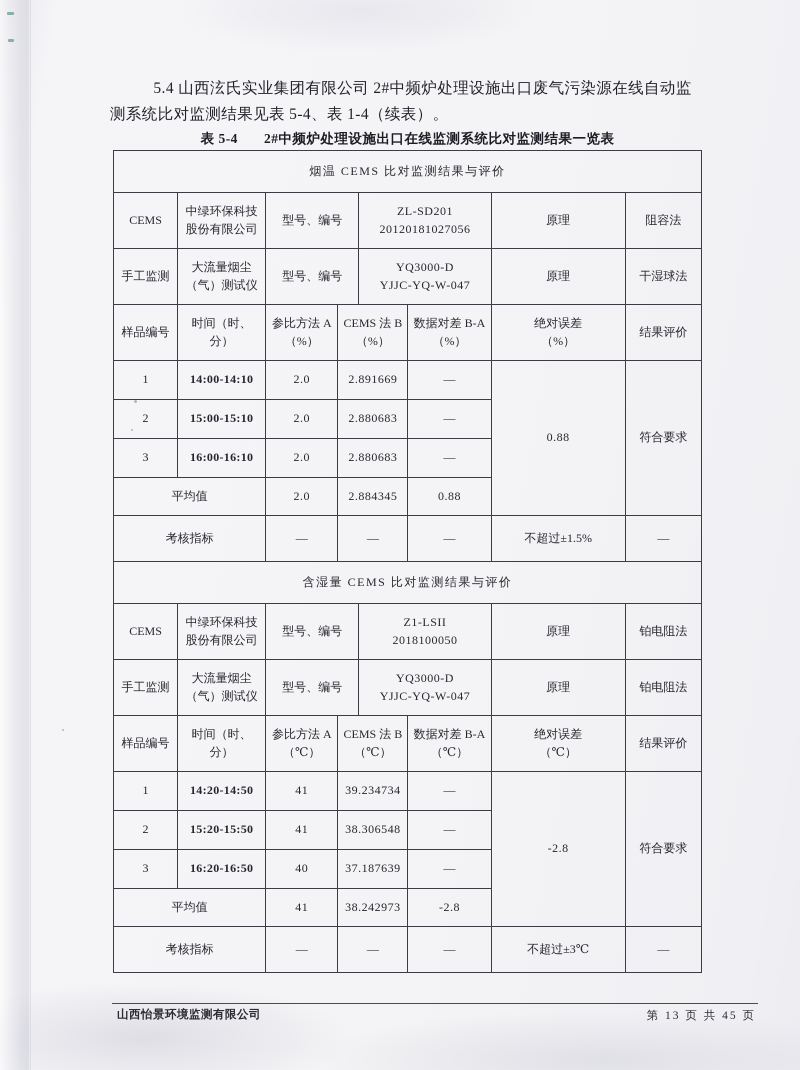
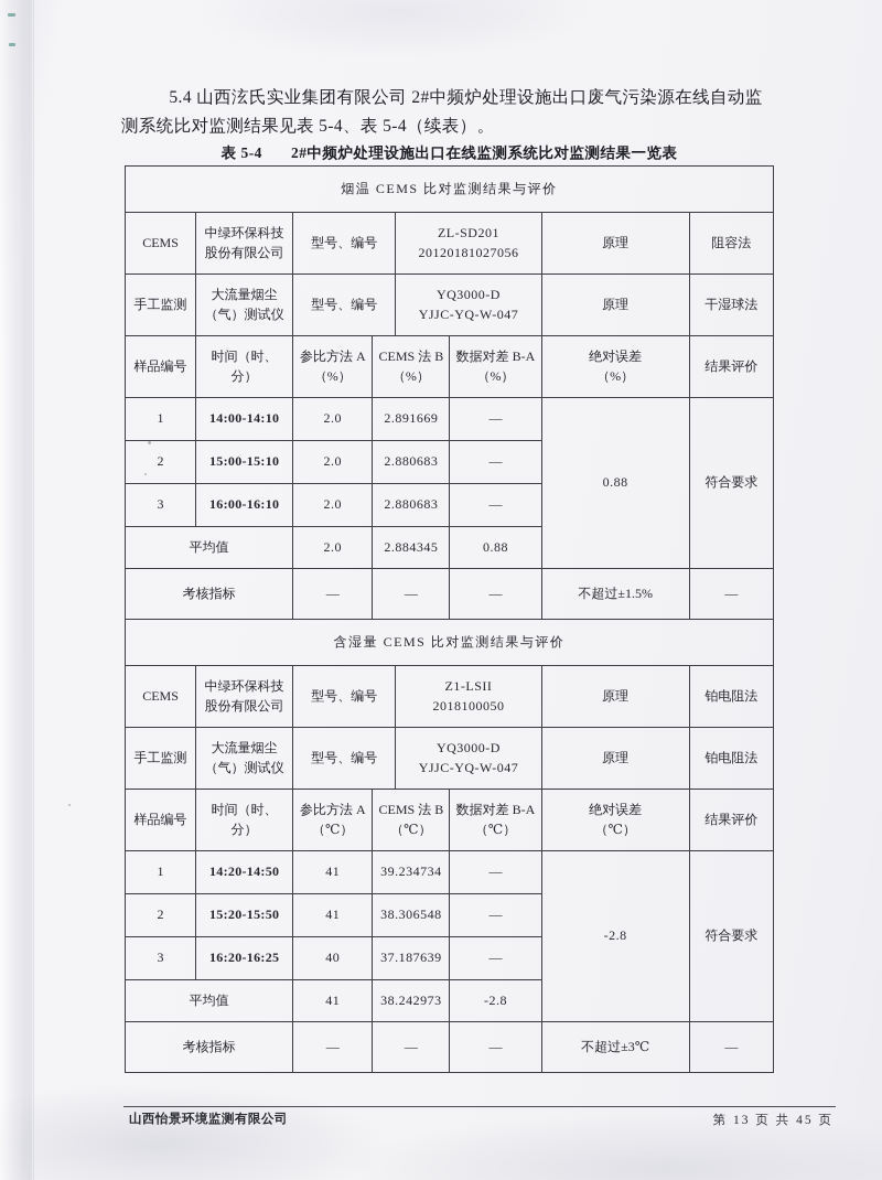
  5.4 山西泫氏实业集团有限公司 2#中频炉处理设施出口废气污染源在线自动监
- 测系统比对监测结果见表 5-4、表 1-4（续表）。
+ 测系统比对监测结果见表 5-4、表 5-4（续表）。
  表 5-4
  2#中频炉处理设施出口在线监测系统比对监测结果一览表
  烟温 CEMS 比对监测结果与评价
  CEMS	中绿环保科技股份有限公司	型号、编号	ZL-SD20120120181027056	原理	阻容法
  手工监测	大流量烟尘（气）测试仪	型号、编号	YQ3000-DYJJC-YQ-W-047	原理	干湿球法
  样品编号	时间（时、分）	参比方法 A（%）	CEMS 法 B（%）	数据对差 B-A（%）	绝对误差（%）	结果评价
  1	14:00-14:10	2.0	2.891669	—	0.88	符合要求
  2	15:00-15:10	2.0	2.880683	—
  3	16:00-16:10	2.0	2.880683	—
  平均值	2.0	2.884345	0.88
  考核指标	—	—	—	不超过±1.5%	—
  含湿量 CEMS 比对监测结果与评价
  CEMS	中绿环保科技股份有限公司	型号、编号	Z1-LSII2018100050	原理	铂电阻法
  手工监测	大流量烟尘（气）测试仪	型号、编号	YQ3000-DYJJC-YQ-W-047	原理	铂电阻法
  样品编号	时间（时、分）	参比方法 A（℃）	CEMS 法 B（℃）	数据对差 B-A（℃）	绝对误差（℃）	结果评价
  1	14:20-14:50	41	39.234734	—	-2.8	符合要求
  2	15:20-15:50	41	38.306548	—
- 3	16:20-16:50	40	37.187639	—
+ 3	16:20-16:25	40	37.187639	—
  平均值	41	38.242973	-2.8
  考核指标	—	—	—	不超过±3℃	—
  山西怡景环境监测有限公司
  第 13 页 共 45 页
